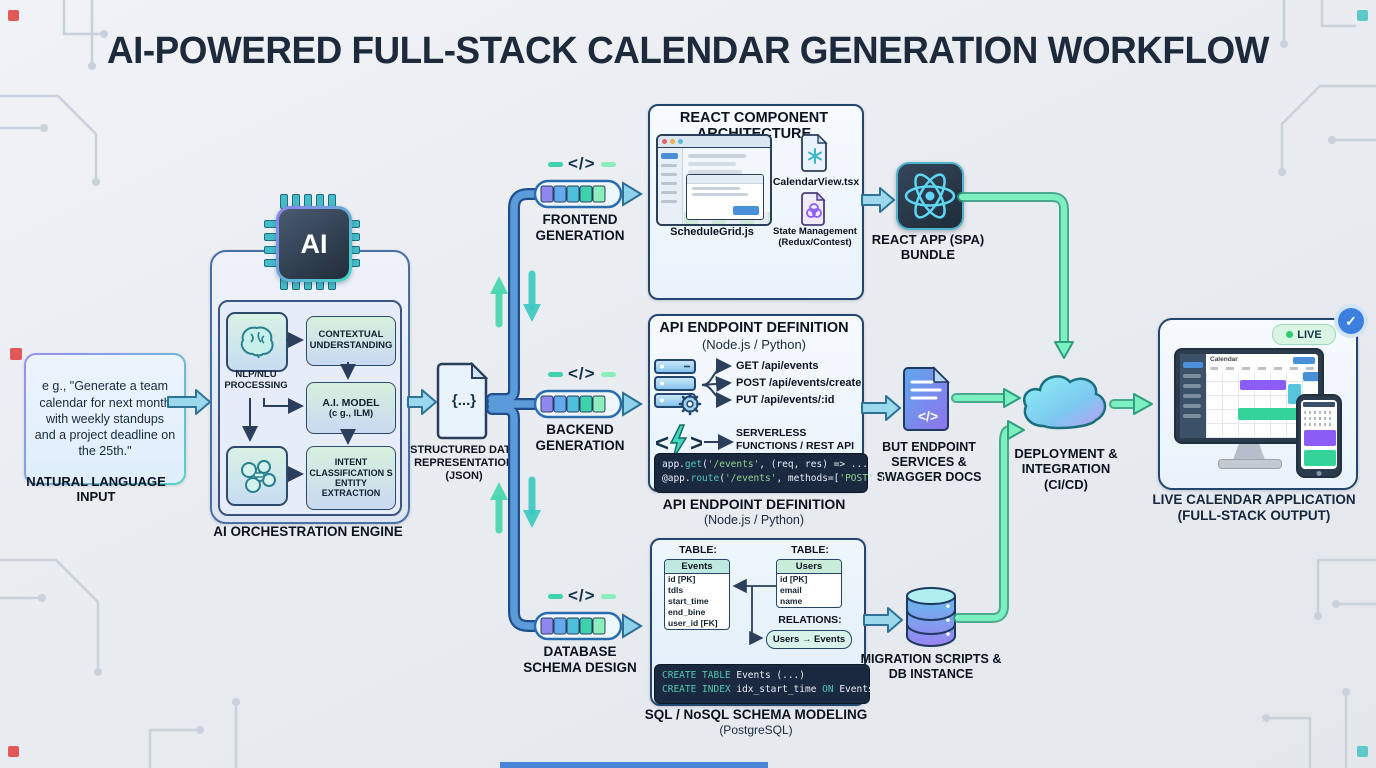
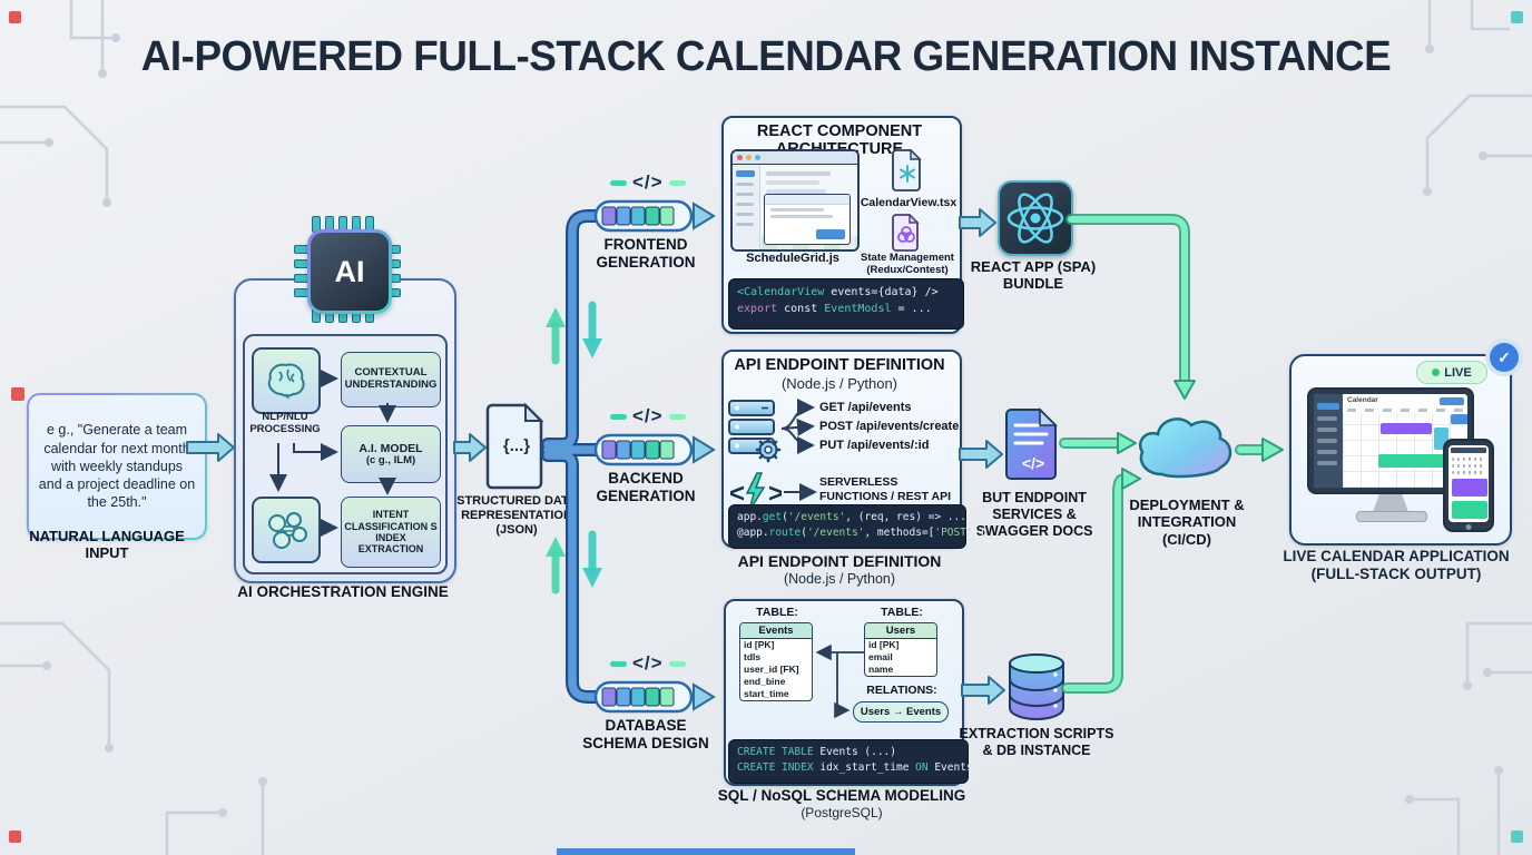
- AI-POWERED FULL-STACK CALENDAR GENERATION WORKFLOW
+ AI-POWERED FULL-STACK CALENDAR GENERATION INSTANCE
  e g., "Generate a team calendar for next mont with weekly standups and a project deadline on the 25th."
  NATURAL LANGUAGE INPUT
  AI
  NLP/NLU PROCESSING
  CONTEXTUAL UNDERSTANDING
  A.I. MODEL
  (c g., ILM)
- INTENT CLASSIFICATION S ENTITY EXTRACTION
+ INTENT CLASSIFICATION S INDEX EXTRACTION
  AI ORCHESTRATION ENGINE
  {...}
  STRUCTURED DAT REPRESENTATIO
  (JSON)
  </>
  </>
  </>
  FRONTEND GENERATION
  BACKEND GENERATION
  DATABASE SCHEMA DESIGN
  ScheduleGrid.js
  CalendarView.tsx
  State Management (Redux/Contest)
+ <CalendarView events={data} />
+ export const EventModsl = ...
  REACT APP (SPA) BUNDLE
  API ENDPOINT DEFINITION
  (Node.js / Python)
  GET /api/events
  POST /api/events/create
  PUT /api/events/:id
  <
  >
  SERVERLESS FUNCTIONS / REST API
  app.get('/events', (req, res) => ...)
  @app.route('/events', methods=['POST'])
  API ENDPOINT DEFINITION
  (Node.js / Python)
  </>
  BUT ENDPOINT SERVICES & SWAGGER DOCS
  TABLE:
  TABLE:
  Events
  id [PK]
  tdls
- start_time
+ user_id [FK]
  end_bine
- user_id [FK]
+ start_time
  Users
  id [PK]
  email
  name
  RELATIONS:
  Users → Events
  CREATE TABLE Events (...)
  CREATE INDEX idx_start_time ON Events...
  SQL / NoSQL SCHEMA MODELING
  (PostgreSQL)
- MIGRATION SCRIPTS & DB INSTANCE
+ EXTRACTION SCRIPTS & DB INSTANCE
  DEPLOYMENT & INTEGRATION
  (CI/CD)
  LIVE
  ✓
  LIVE CALENDAR APPLICATION
  (FULL-STACK OUTPUT)
